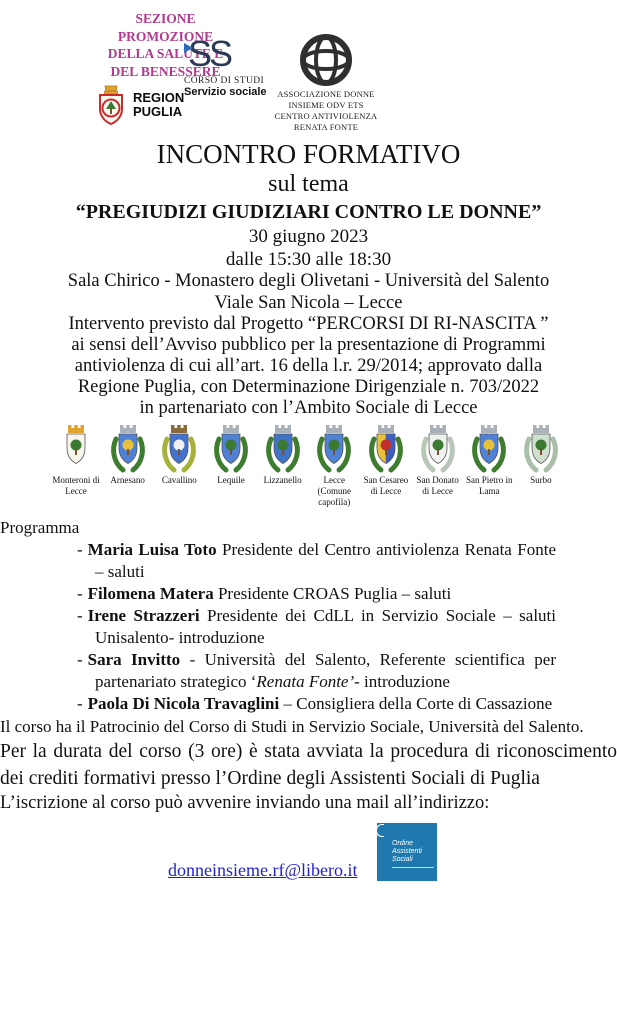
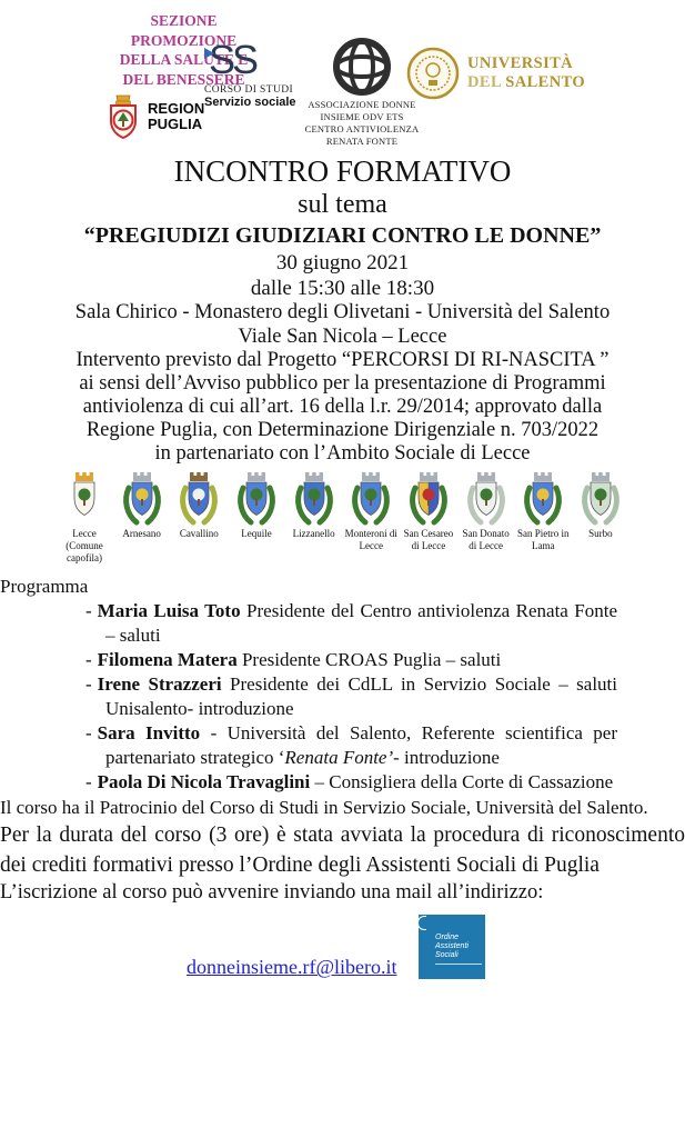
  SEZIONE
  PROMOZIONE
  DELLA SALUTE E
  DEL BENESSERE
  SS
  CORSO DI STUDI
  Servizio sociale
  ASSOCIAZIONE DONNE
  INSIEME ODV ETS
  CENTRO ANTIVIOLENZA
  RENATA FONTE
+ UNIVERSITÀ
+ DEL SALENTO
  REGION
  PUGLIA
  INCONTRO FORMATIVO
  sul tema
  “PREGIUDIZI GIUDIZIARI CONTRO LE DONNE”
- 30 giugno 2023
+ 30 giugno 2021
  dalle 15:30 alle 18:30
  Sala Chirico - Monastero degli Olivetani - Università del Salento
  Viale San Nicola – Lecce
  Intervento previsto dal Progetto “PERCORSI DI RI-NASCITA ”
  ai sensi dell’Avviso pubblico per la presentazione di Programmi
  antiviolenza di cui all’art. 16 della l.r. 29/2014; approvato dalla
  Regione Puglia, con Determinazione Dirigenziale n. 703/2022
  in partenariato con l’Ambito Sociale di Lecce
- Monteroni di Lecce
+ Lecce (Comune capofila)
  Arnesano
  Cavallino
  Lequile
  Lizzanello
- Lecce (Comune capofila)
+ Monteroni di Lecce
  San Cesareo di Lecce
  San Donato di Lecce
  San Pietro in Lama
  Surbo
  Programma
  - Maria Luisa Toto Presidente del Centro antiviolenza Renata Fonte – saluti
  - Filomena Matera Presidente CROAS Puglia – saluti
  - Irene Strazzeri Presidente dei CdLL in Servizio Sociale – saluti Unisalento- introduzione
  - Sara Invitto - Università del Salento, Referente scientifica per partenariato strategico ‘Renata Fonte’- introduzione
  - Paola Di Nicola Travaglini – Consigliera della Corte di Cassazione
  Il corso ha il Patrocinio del Corso di Studi in Servizio Sociale, Università del Salento.
  Per la durata del corso (3 ore) è stata avviata la procedura di riconoscimento dei crediti formativi presso l’Ordine degli Assistenti Sociali di Puglia
  L’iscrizione al corso può avvenire inviando una mail all’indirizzo:
  donneinsieme.rf@libero.it
